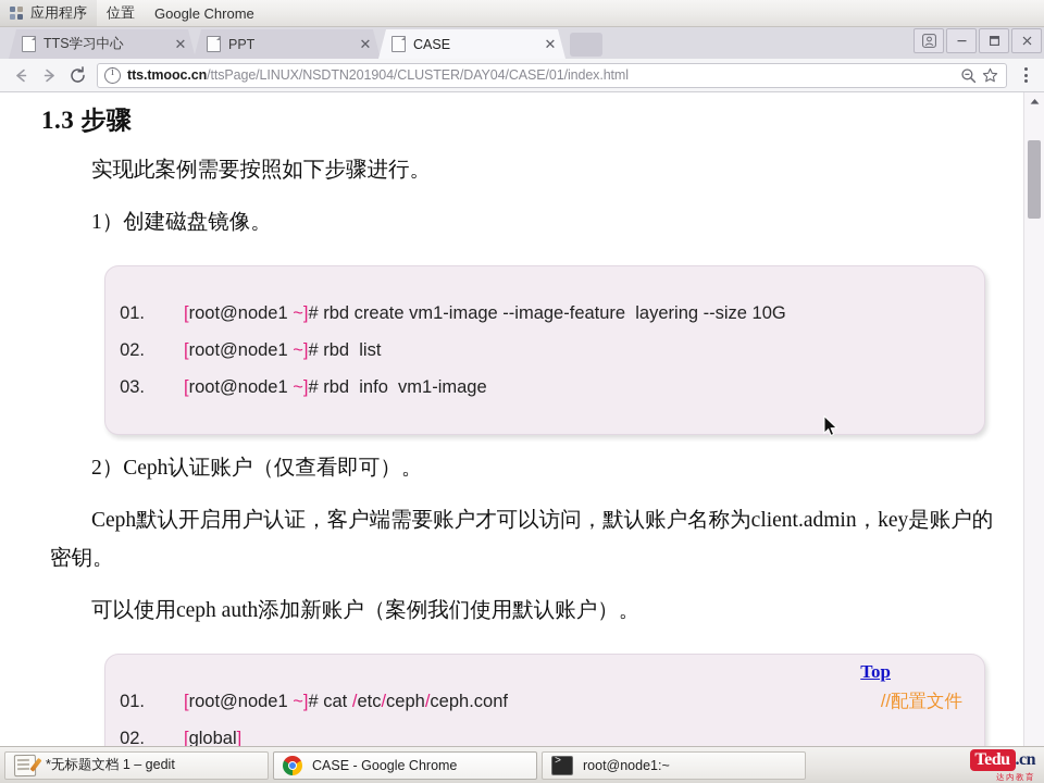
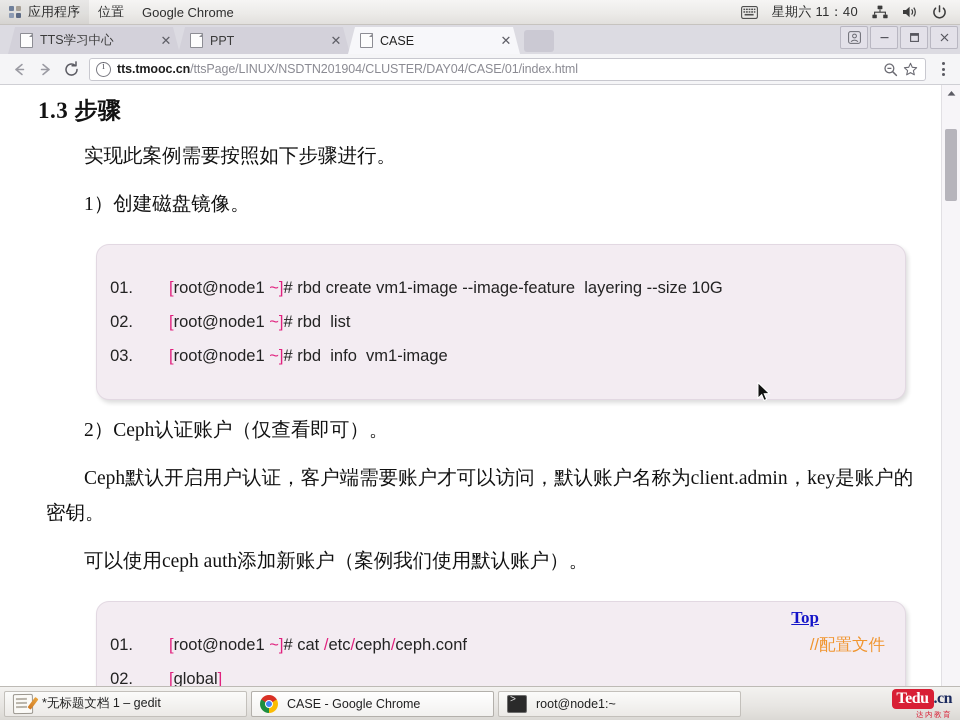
  应用程序
  位置
  Google Chrome
+ 星期六 11：40
  TTS学习中心
  ✕
  PPT
  ✕
  CASE
  ✕
  tts.tmooc.cn/ttsPage/LINUX/NSDTN201904/CLUSTER/DAY04/CASE/01/index.html
  1.3 步骤
  实现此案例需要按照如下步骤进行。
  1）创建磁盘镜像。
  01.
  [root@node1 ~]# rbd create vm1-image --image-feature layering --size 10G
  02.
  [root@node1 ~]# rbd list
  03.
  [root@node1 ~]# rbd info vm1-image
  2）Ceph认证账户（仅查看即可）。
  Ceph默认开启用户认证，客户端需要账户才可以访问，默认账户名称为client.admin，key是账户的密钥。
  可以使用ceph auth添加新账户（案例我们使用默认账户）。
  Top
  01.
  [root@node1 ~]# cat /etc/ceph/ceph.conf
  //配置文件
  02.
  [global]
  *无标题文档 1 – gedit
  CASE - Google Chrome
  root@node1:~
  Tedu
  .cn
  达内教育
